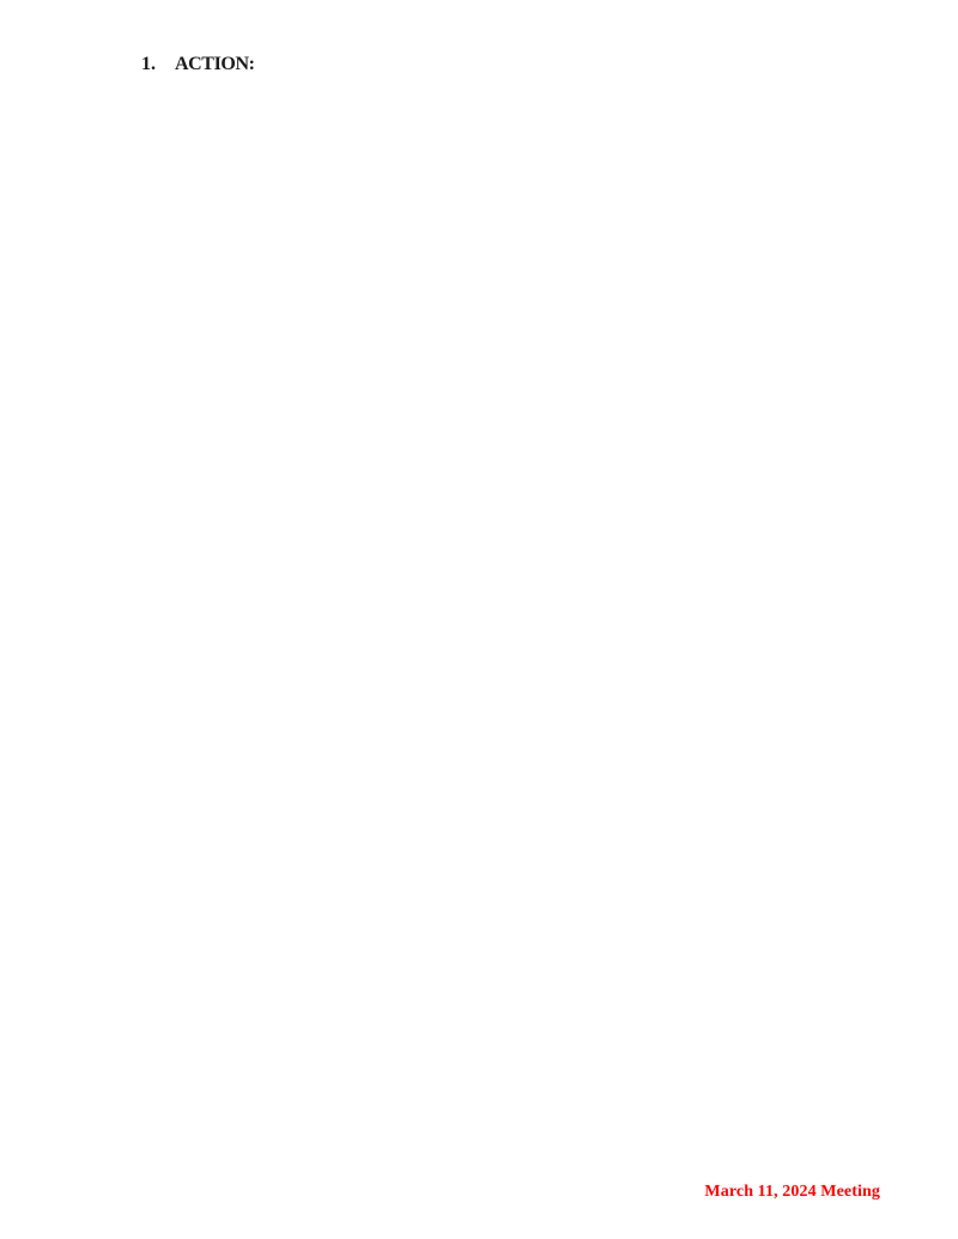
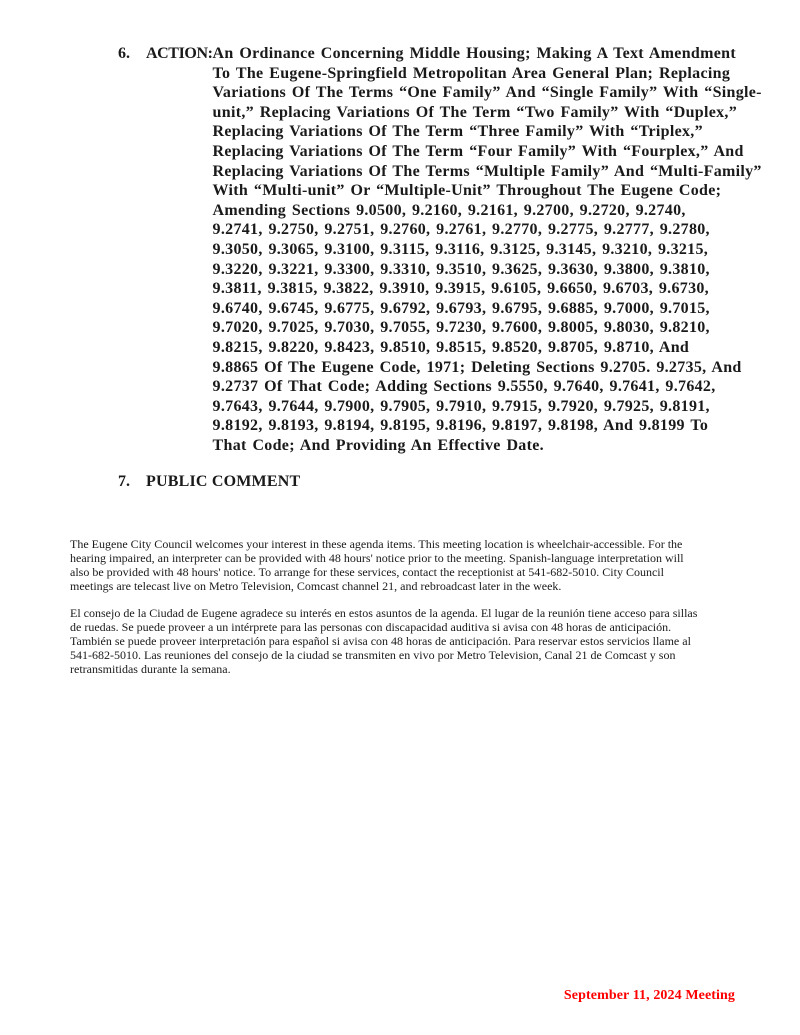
- 1.
+ 6.
  ACTION:
+ An Ordinance Concerning Middle Housing; Making A Text Amendment
+ To The Eugene-Springfield Metropolitan Area General Plan; Replacing
+ Variations Of The Terms “One Family” And “Single Family” With “Single-
+ unit,” Replacing Variations Of The Term “Two Family” With “Duplex,”
+ Replacing Variations Of The Term “Three Family” With “Triplex,”
+ Replacing Variations Of The Term “Four Family” With “Fourplex,” And
+ Replacing Variations Of The Terms “Multiple Family” And “Multi-Family”
+ With “Multi-unit” Or “Multiple-Unit” Throughout The Eugene Code;
+ Amending Sections 9.0500, 9.2160, 9.2161, 9.2700, 9.2720, 9.2740,
+ 9.2741, 9.2750, 9.2751, 9.2760, 9.2761, 9.2770, 9.2775, 9.2777, 9.2780,
+ 9.3050, 9.3065, 9.3100, 9.3115, 9.3116, 9.3125, 9.3145, 9.3210, 9.3215,
+ 9.3220, 9.3221, 9.3300, 9.3310, 9.3510, 9.3625, 9.3630, 9.3800, 9.3810,
+ 9.3811, 9.3815, 9.3822, 9.3910, 9.3915, 9.6105, 9.6650, 9.6703, 9.6730,
+ 9.6740, 9.6745, 9.6775, 9.6792, 9.6793, 9.6795, 9.6885, 9.7000, 9.7015,
+ 9.7020, 9.7025, 9.7030, 9.7055, 9.7230, 9.7600, 9.8005, 9.8030, 9.8210,
+ 9.8215, 9.8220, 9.8423, 9.8510, 9.8515, 9.8520, 9.8705, 9.8710, And
+ 9.8865 Of The Eugene Code, 1971; Deleting Sections 9.2705. 9.2735, And
+ 9.2737 Of That Code; Adding Sections 9.5550, 9.7640, 9.7641, 9.7642,
+ 9.7643, 9.7644, 9.7900, 9.7905, 9.7910, 9.7915, 9.7920, 9.7925, 9.8191,
+ 9.8192, 9.8193, 9.8194, 9.8195, 9.8196, 9.8197, 9.8198, And 9.8199 To
+ That Code; And Providing An Effective Date.
+ 7.
+ PUBLIC COMMENT
+ The Eugene City Council welcomes your interest in these agenda items. This meeting location is wheelchair-accessible. For the
+ hearing impaired, an interpreter can be provided with 48 hours' notice prior to the meeting. Spanish-language interpretation will
+ also be provided with 48 hours' notice. To arrange for these services, contact the receptionist at 541-682-5010. City Council
+ meetings are telecast live on Metro Television, Comcast channel 21, and rebroadcast later in the week.
+ El consejo de la Ciudad de Eugene agradece su interés en estos asuntos de la agenda. El lugar de la reunión tiene acceso para sillas
+ de ruedas. Se puede proveer a un intérprete para las personas con discapacidad auditiva si avisa con 48 horas de anticipación.
+ También se puede proveer interpretación para español si avisa con 48 horas de anticipación. Para reservar estos servicios llame al
+ 541-682-5010. Las reuniones del consejo de la ciudad se transmiten en vivo por Metro Television, Canal 21 de Comcast y son
+ retransmitidas durante la semana.
- March 11, 2024 Meeting
+ September 11, 2024 Meeting
